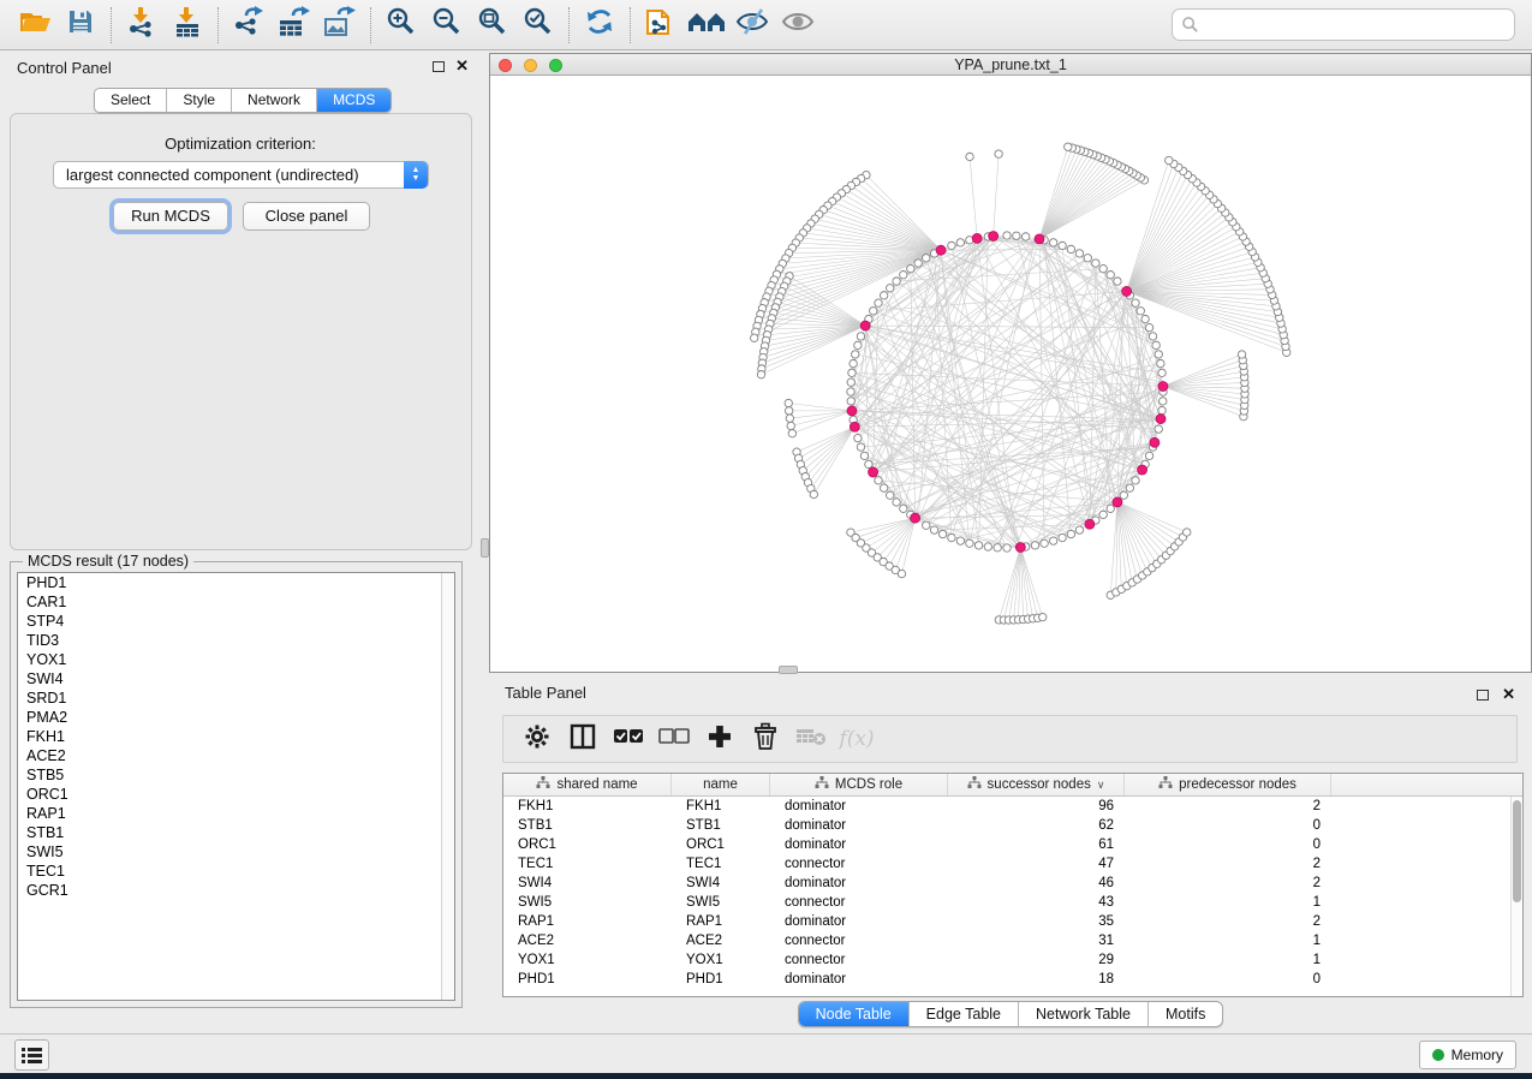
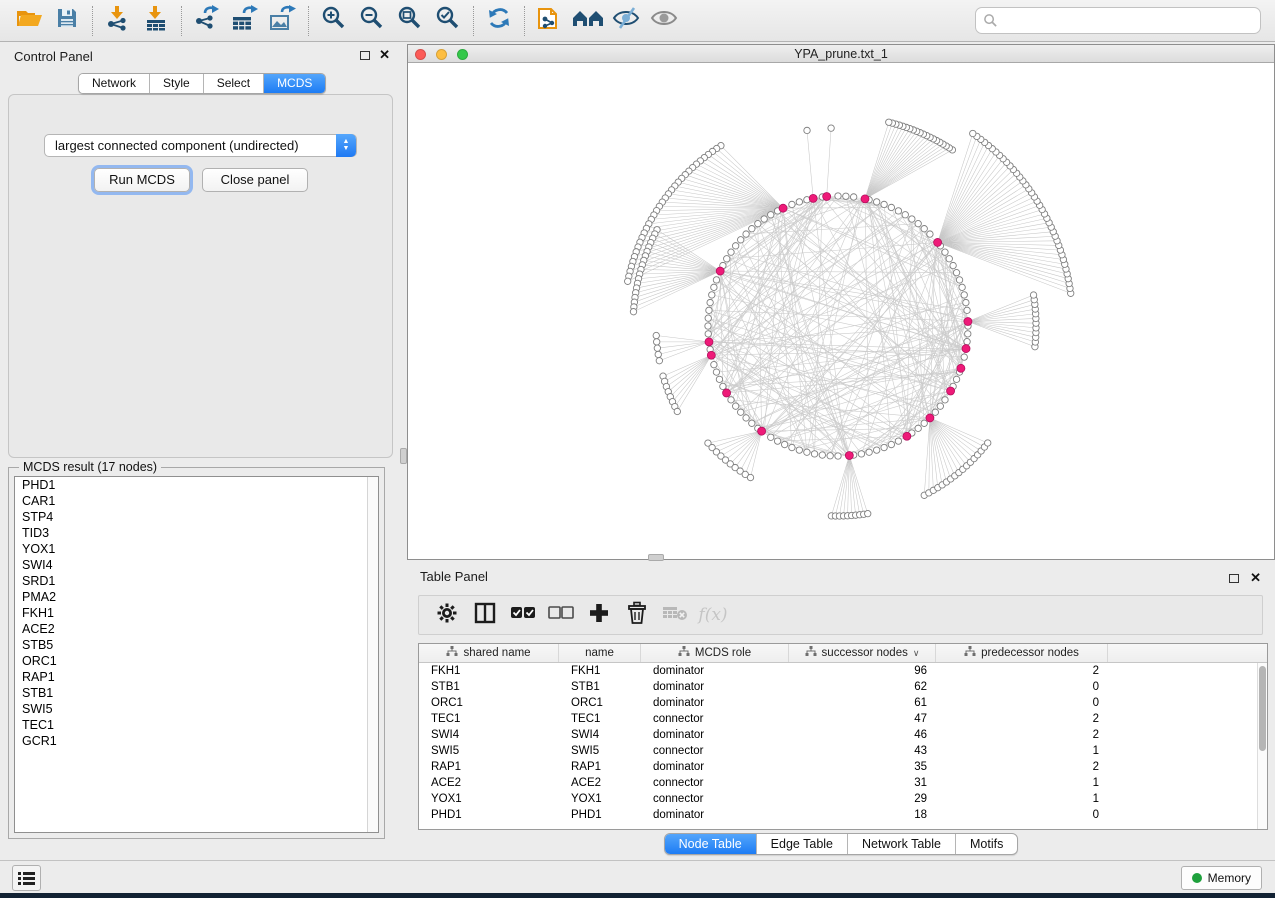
  Control Panel
  ✕
- Select
+ Network
  Style
- Network
+ Select
  MCDS
- Optimization criterion:
  largest connected component (undirected)
  Run MCDS
  Close panel
  MCDS result (17 nodes)
  PHD1
  CAR1
  STP4
  TID3
  YOX1
  SWI4
  SRD1
  PMA2
  FKH1
  ACE2
  STB5
  ORC1
  RAP1
  STB1
  SWI5
  TEC1
  GCR1
  YPA_prune.txt_1
  Table Panel
  ✕
  f(x)
  shared name
  name
  MCDS role
  successor nodes
  ∨
  predecessor nodes
  FKH1
  FKH1
  dominator
  96
  2
  STB1
  STB1
  dominator
  62
  0
  ORC1
  ORC1
  dominator
  61
  0
  TEC1
  TEC1
  connector
  47
  2
  SWI4
  SWI4
  dominator
  46
  2
  SWI5
  SWI5
  connector
  43
  1
  RAP1
  RAP1
  dominator
  35
  2
  ACE2
  ACE2
  connector
  31
  1
  YOX1
  YOX1
  connector
  29
  1
  PHD1
  PHD1
  dominator
  18
  0
  Node Table
  Edge Table
  Network Table
  Motifs
  Memory
